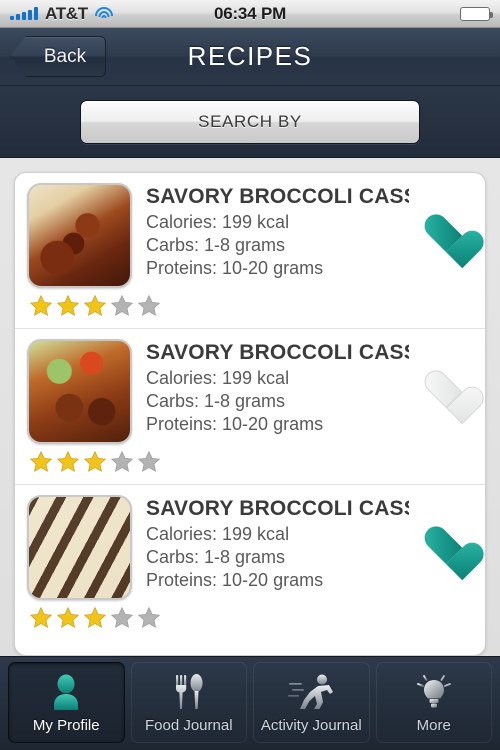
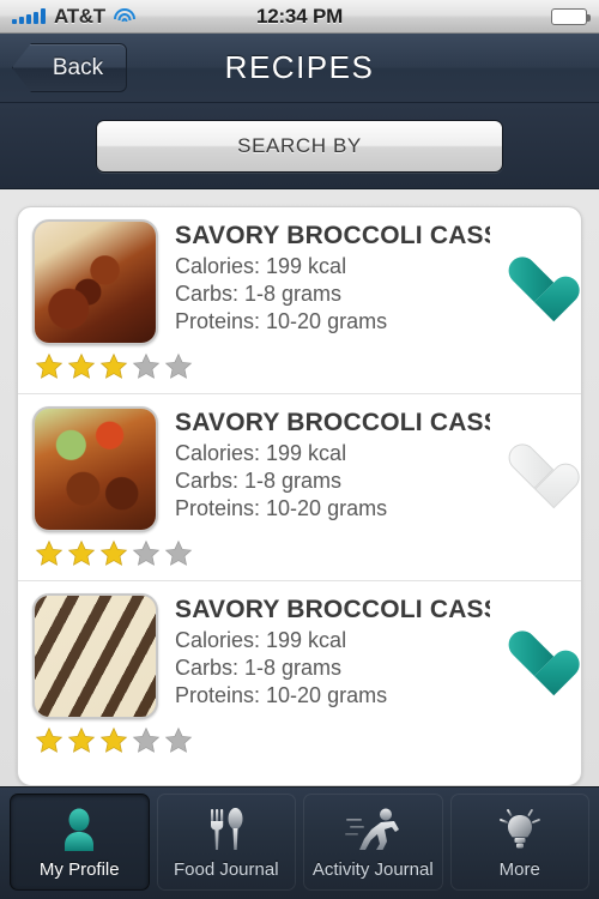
  AT&T
- 06:34 PM
+ 12:34 PM
  Back
  RECIPES
  SEARCH BY
  SAVORY BROCCOLI CAS
  Calories: 199 kcal
  Carbs: 1-8 grams
  Proteins: 10-20 grams
  SAVORY BROCCOLI CAS
  Calories: 199 kcal
  Carbs: 1-8 grams
  Proteins: 10-20 grams
  SAVORY BROCCOLI CAS
  Calories: 199 kcal
  Carbs: 1-8 grams
  Proteins: 10-20 grams
  My Profile
  Food Journal
  Activity Journal
  More
